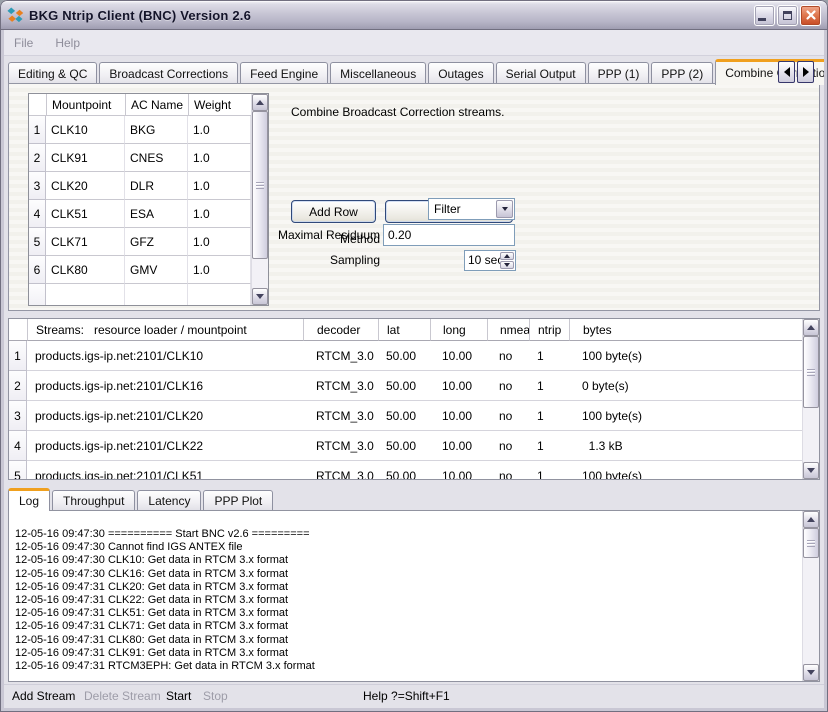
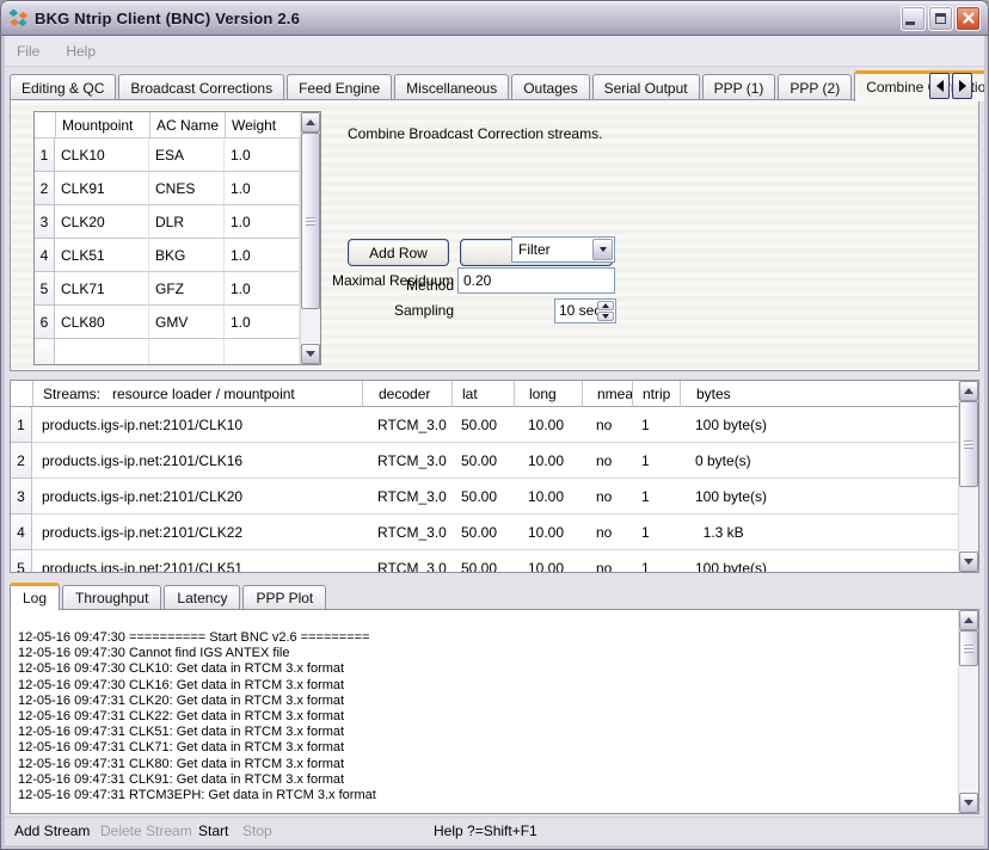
  BKG Ntrip Client (BNC) Version 2.6
  File
  Help
  Editing & QC
  Broadcast Corrections
  Feed Engine
  Miscellaneous
  Outages
  Serial Output
  PPP (1)
  PPP (2)
  Mountpoint
  AC Name
  Weight
  1
  CLK10
- BKG
+ ESA
  1.0
  2
  CLK91
  CNES
  1.0
  3
  CLK20
  DLR
  1.0
  4
  CLK51
- ESA
+ BKG
  1.0
  5
  CLK71
  GFZ
  1.0
  6
  CLK80
  GMV
  1.0
  Combine Broadcast Correction streams.
  Add Row
  Method
  Filter
  Maximal Residuum
  0.20
  Sampling
  10 sec
  Streams: resource loader / mountpoint
  decoder
  lat
  long
  nmea
  ntrip
  bytes
  1
  products.igs-ip.net:2101/CLK10
  RTCM_3.0
  50.00
  10.00
  no
  1
  100 byte(s)
  2
  products.igs-ip.net:2101/CLK16
  RTCM_3.0
  50.00
  10.00
  no
  1
  0 byte(s)
  3
  products.igs-ip.net:2101/CLK20
  RTCM_3.0
  50.00
  10.00
  no
  1
  100 byte(s)
  4
  products.igs-ip.net:2101/CLK22
  RTCM_3.0
  50.00
  10.00
  no
  1
  1.3 kB
  5
  products.igs-ip.net:2101/CLK51
  RTCM_3.0
  50.00
  10.00
  no
  1
  100 byte(s)
  Log
  Throughput
  Latency
  PPP Plot
  12-05-16 09:47:30 ========== Start BNC v2.6 =========
  12-05-16 09:47:30 Cannot find IGS ANTEX file
  12-05-16 09:47:30 CLK10: Get data in RTCM 3.x format
  12-05-16 09:47:30 CLK16: Get data in RTCM 3.x format
  12-05-16 09:47:31 CLK20: Get data in RTCM 3.x format
  12-05-16 09:47:31 CLK22: Get data in RTCM 3.x format
  12-05-16 09:47:31 CLK51: Get data in RTCM 3.x format
  12-05-16 09:47:31 CLK71: Get data in RTCM 3.x format
  12-05-16 09:47:31 CLK80: Get data in RTCM 3.x format
  12-05-16 09:47:31 CLK91: Get data in RTCM 3.x format
  12-05-16 09:47:31 RTCM3EPH: Get data in RTCM 3.x format
  Add Stream
  Delete Stream
  Start
  Stop
  Help ?=Shift+F1
